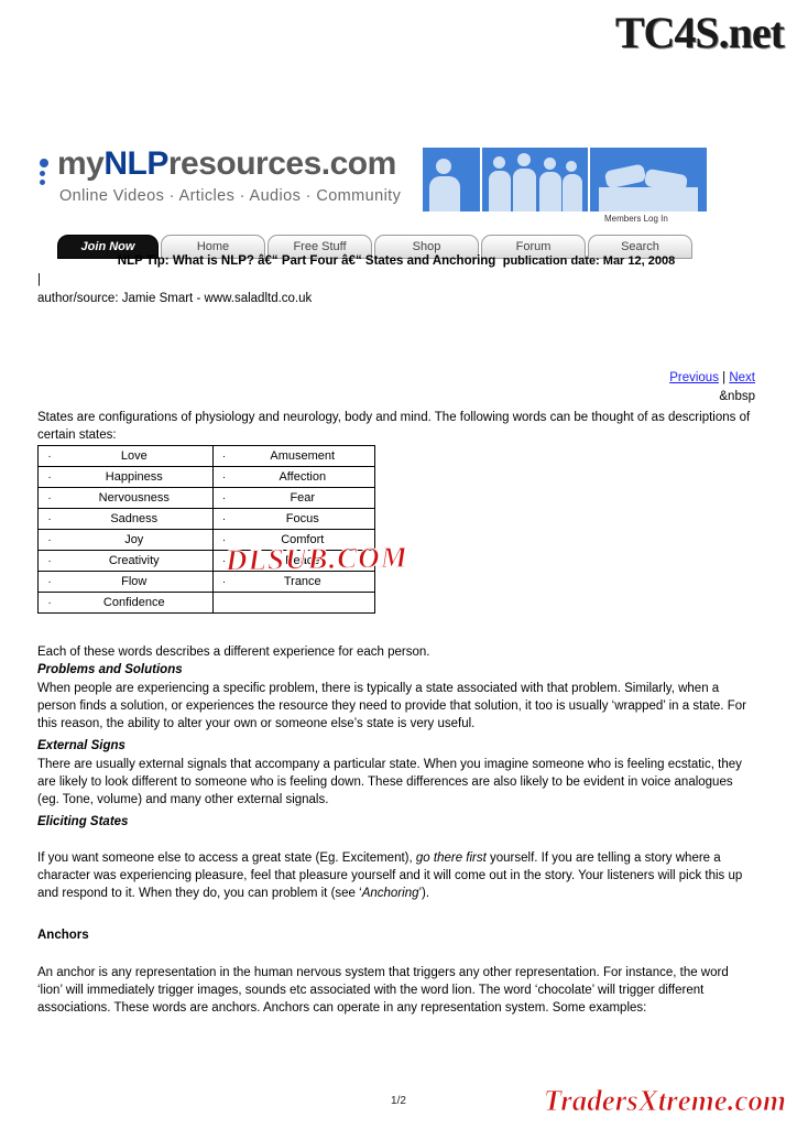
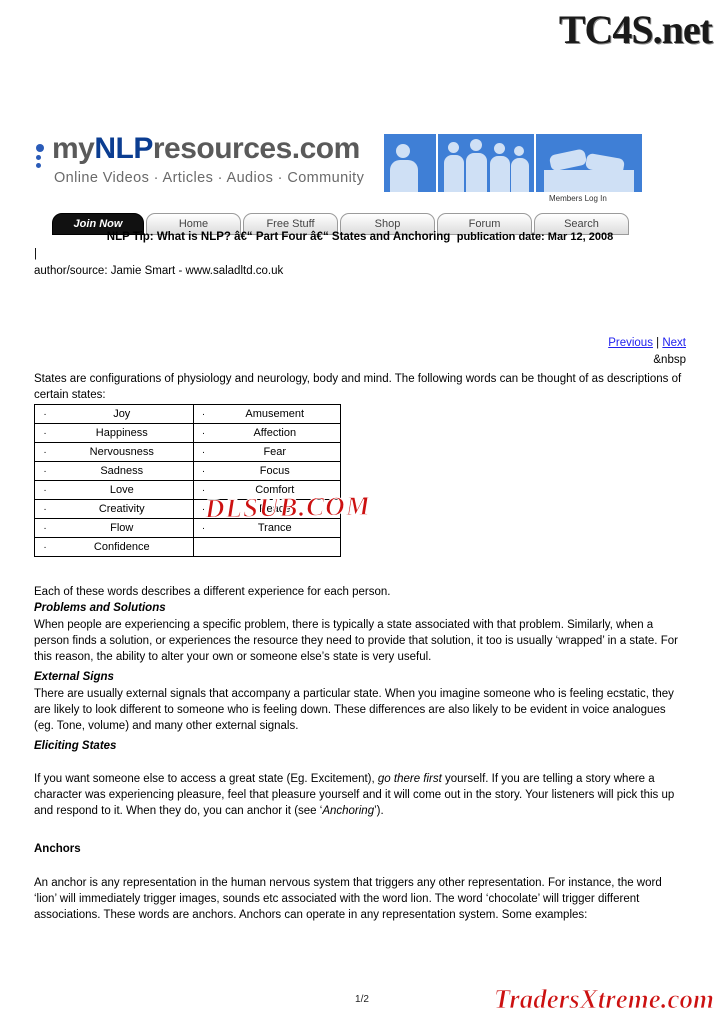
  TC4S.net
  myNLPresources.com
  Online Videos · Articles · Audios · Community
  Members Log In
  Join Now
  Home
  Free Stuff
  Shop
  Forum
  Search
  NLP Tip: What is NLP? â€“ Part Four â€“ States and Anchoring publication date: Mar 12, 2008
  |
  author/source: Jamie Smart - www.saladltd.co.uk
  Previous | Next
  &nbsp
  States are configurations of physiology and neurology, body and mind. The following words can be thought of as descriptions of certain states:
- ·	Love	·	Amusement
+ ·	Joy	·	Amusement
  ·	Happiness	·	Affection
  ·	Nervousness	·	Fear
  ·	Sadness	·	Focus
- ·	Joy	·	Comfort
+ ·	Love	·	Comfort
  ·	Creativity	·	Peace
  ·	Flow	·	Trance
  ·	Confidence
  DLSUB.COM
  Each of these words describes a different experience for each person.
  Problems and Solutions
  When people are experiencing a specific problem, there is typically a state associated with that problem. Similarly, when a person finds a solution, or experiences the resource they need to provide that solution, it too is usually ‘wrapped’ in a state. For this reason, the ability to alter your own or someone else’s state is very useful.
  External Signs
  There are usually external signals that accompany a particular state. When you imagine someone who is feeling ecstatic, they are likely to look different to someone who is feeling down. These differences are also likely to be evident in voice analogues (eg. Tone, volume) and many other external signals.
  Eliciting States
- If you want someone else to access a great state (Eg. Excitement), go there first yourself. If you are telling a story where a character was experiencing pleasure, feel that pleasure yourself and it will come out in the story. Your listeners will pick this up and respond to it. When they do, you can problem it (see ‘Anchoring’).
+ If you want someone else to access a great state (Eg. Excitement), go there first yourself. If you are telling a story where a character was experiencing pleasure, feel that pleasure yourself and it will come out in the story. Your listeners will pick this up and respond to it. When they do, you can anchor it (see ‘Anchoring’).
  Anchors
  An anchor is any representation in the human nervous system that triggers any other representation. For instance, the word ‘lion’ will immediately trigger images, sounds etc associated with the word lion. The word ‘chocolate’ will trigger different associations. These words are anchors. Anchors can operate in any representation system. Some examples:
  1/2
  TradersXtreme.com
